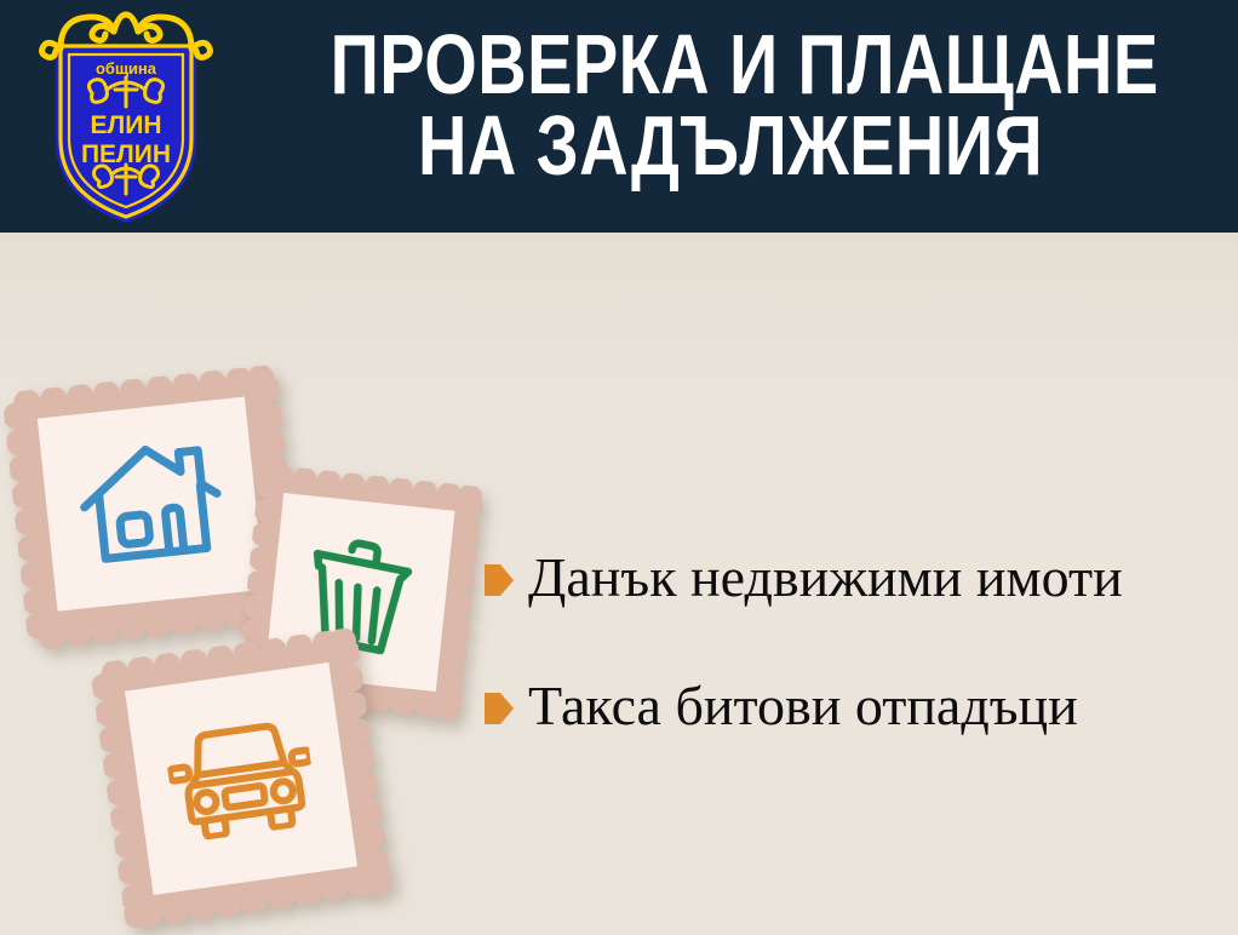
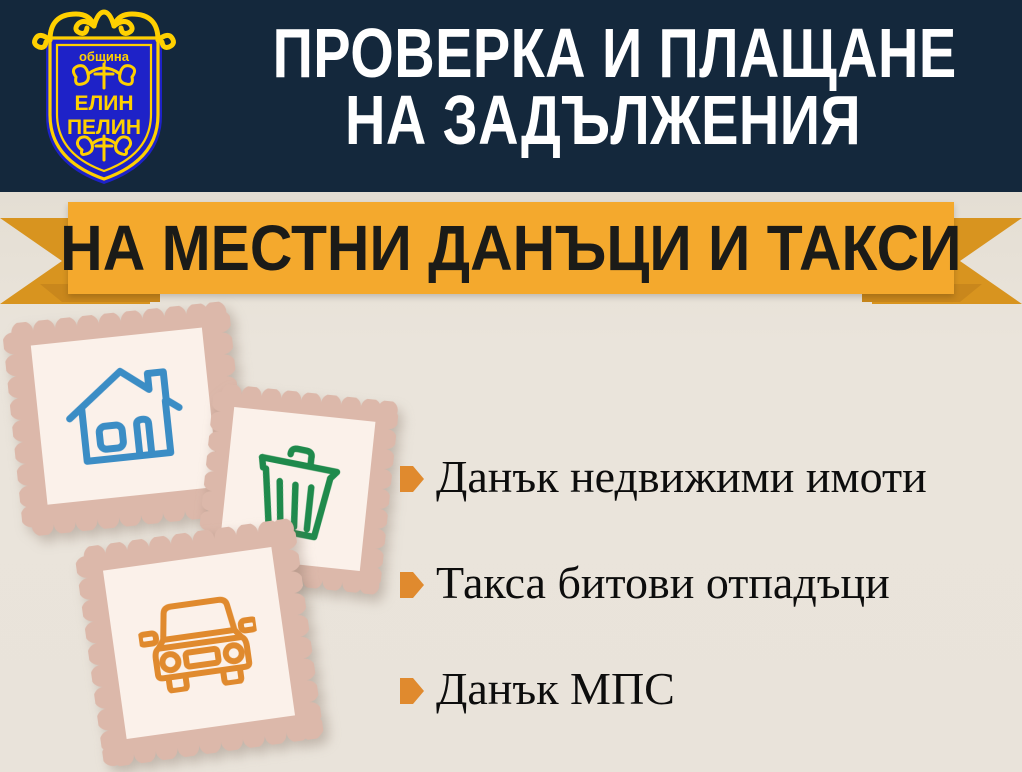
  Данък недвижими имоти
  Такса битови отпадъци
+ Данък МПС
+ НА МЕСТНИ ДАНЪЦИ И ТАКСИ
  община
  ЕЛИН
  ПЕЛИН
  ПРОВЕРКА И ПЛАЩАНЕ
  НА ЗАДЪЛЖЕНИЯ
